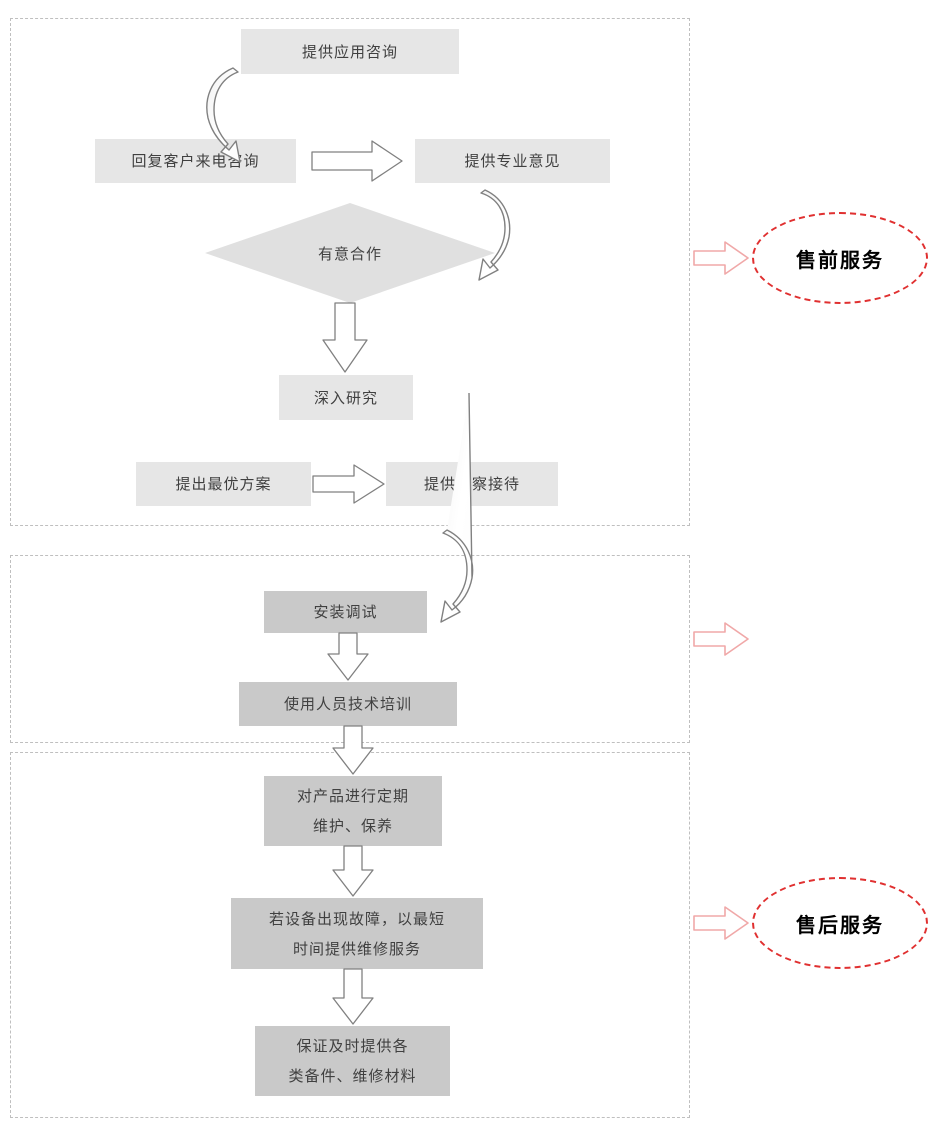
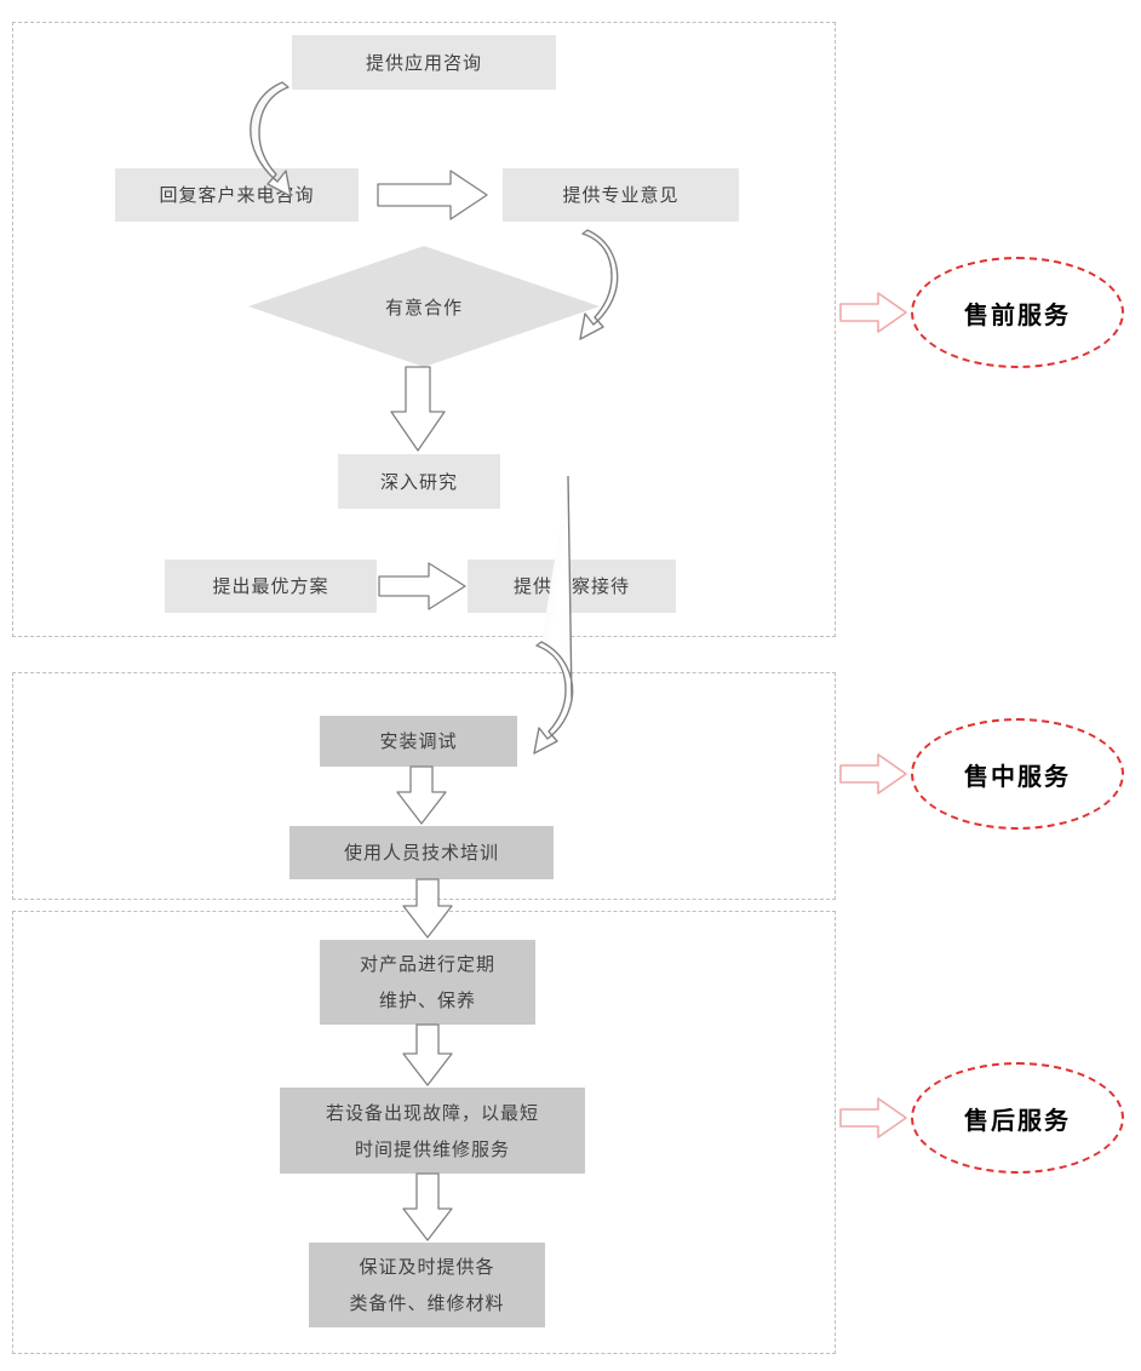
  提供应用咨询
  回复客户来电咨询
  提供专业意见
  有意合作
  深入研究
  提出最优方案
  提供察接待
  安装调试
  使用人员技术培训
  对产品进行定期
  维护、保养
  若设备出现故障，以最短
  时间提供维修服务
  保证及时提供各
  类备件、维修材料
  售前服务
+ 售中服务
  售后服务
